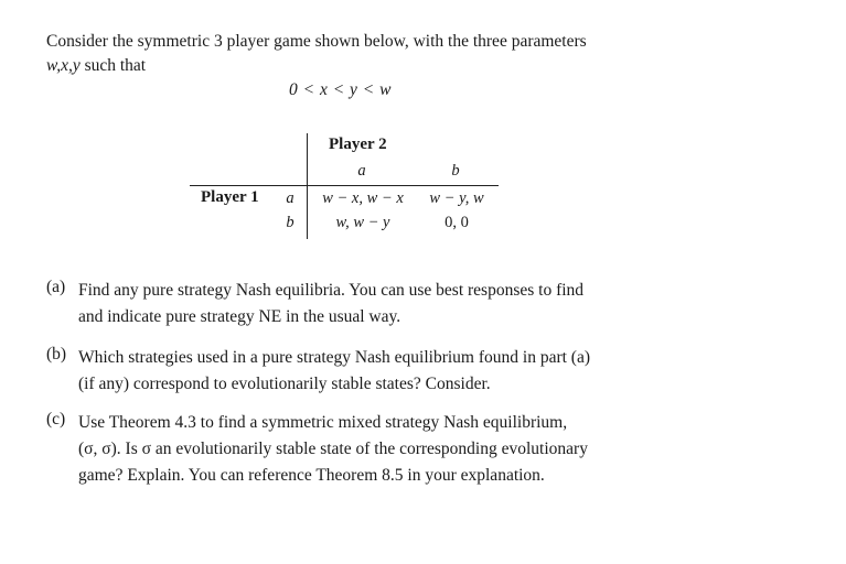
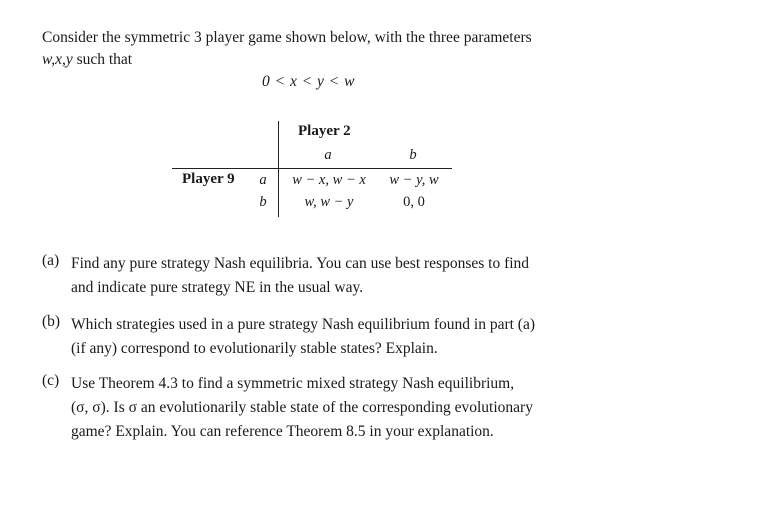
  Consider the symmetric 3 player game shown below, with the three parameters
  w,x,y such that
  0 < x < y < w
  Player 2
  a
  b
- Player 1
+ Player 9
  a
  b
  w − x, w − x
  w − y, w
  w, w − y
  0, 0
  (a)
  Find any pure strategy Nash equilibria. You can use best responses to find
  and indicate pure strategy NE in the usual way.
  (b)
  Which strategies used in a pure strategy Nash equilibrium found in part (a)
- (if any) correspond to evolutionarily stable states? Consider.
+ (if any) correspond to evolutionarily stable states? Explain.
  (c)
  Use Theorem 4.3 to find a symmetric mixed strategy Nash equilibrium,
  (σ, σ). Is σ an evolutionarily stable state of the corresponding evolutionary
  game? Explain. You can reference Theorem 8.5 in your explanation.
